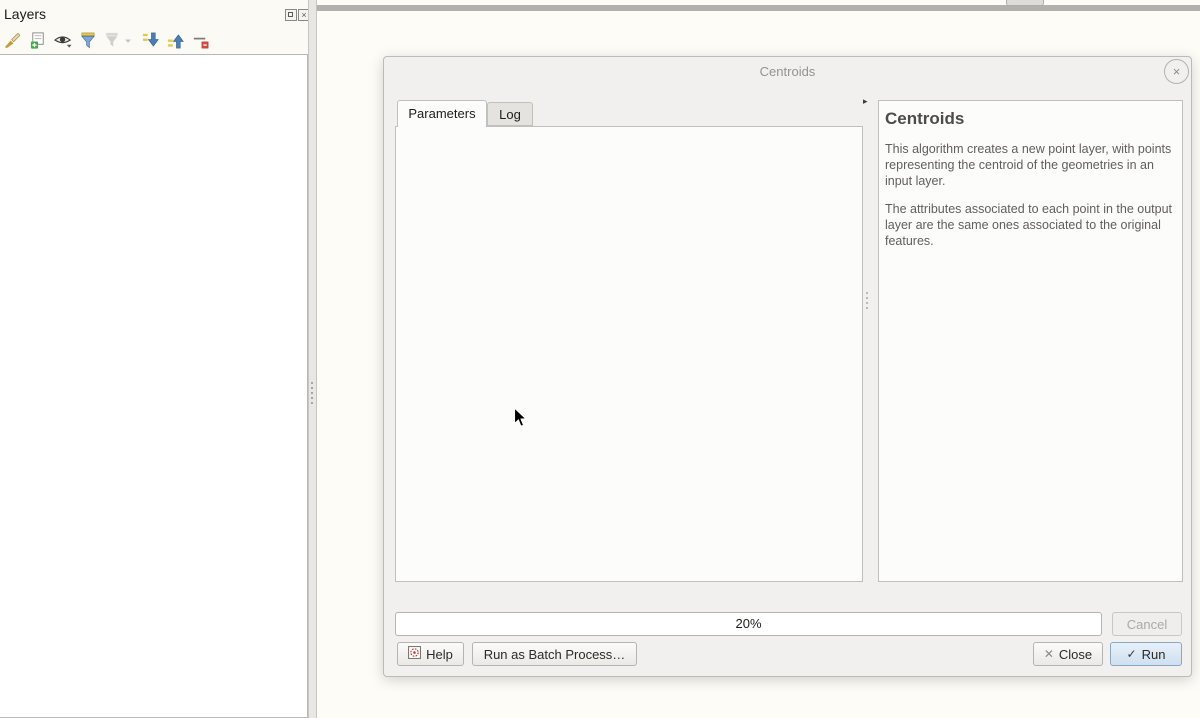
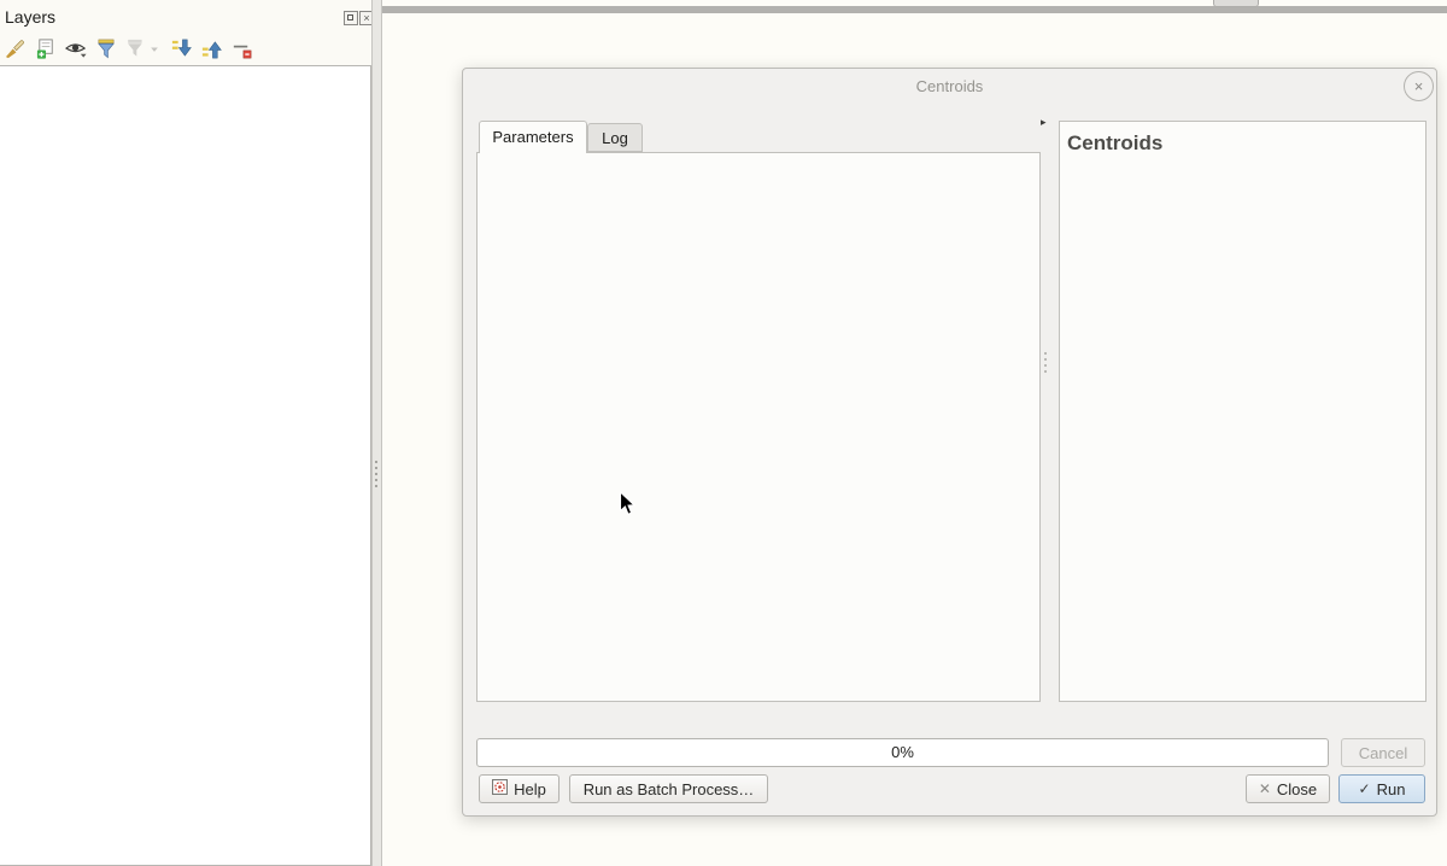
  Layers
  ×
  Centroids
  ×
  Parameters
  Log
  ▸
  Centroids
- This algorithm creates a new point layer, with points representing the centroid of the geometries in an input layer.
- The attributes associated to each point in the output layer are the same ones associated to the original features.
- 20%
+ 0%
  Cancel
  Help
  Run as Batch Process…
  ✕
  Close
  ✓
  Run
